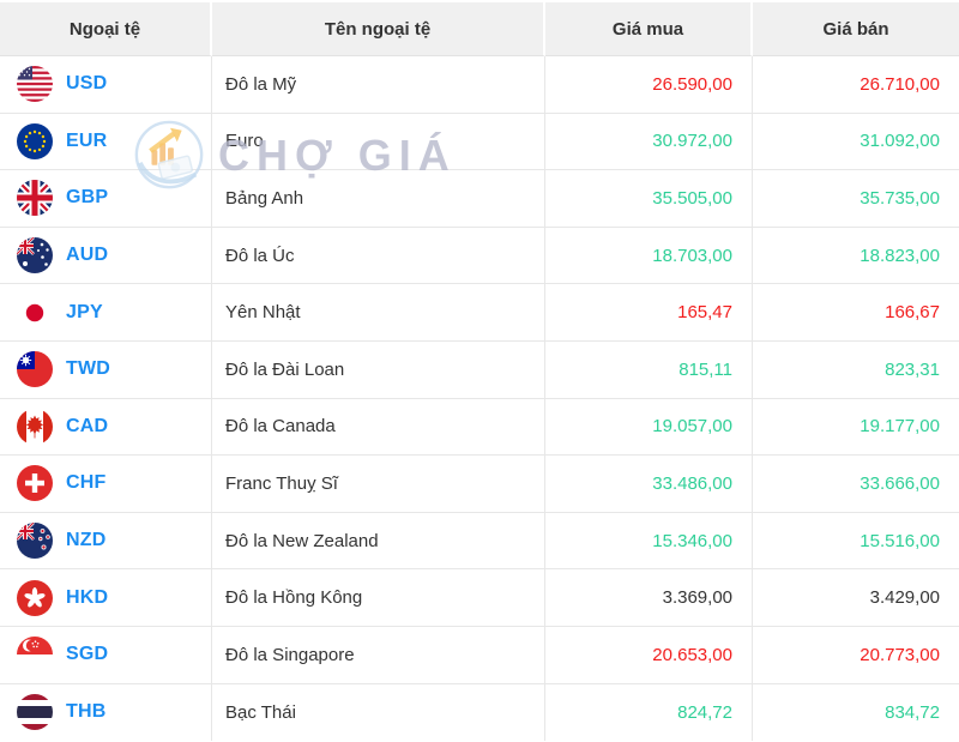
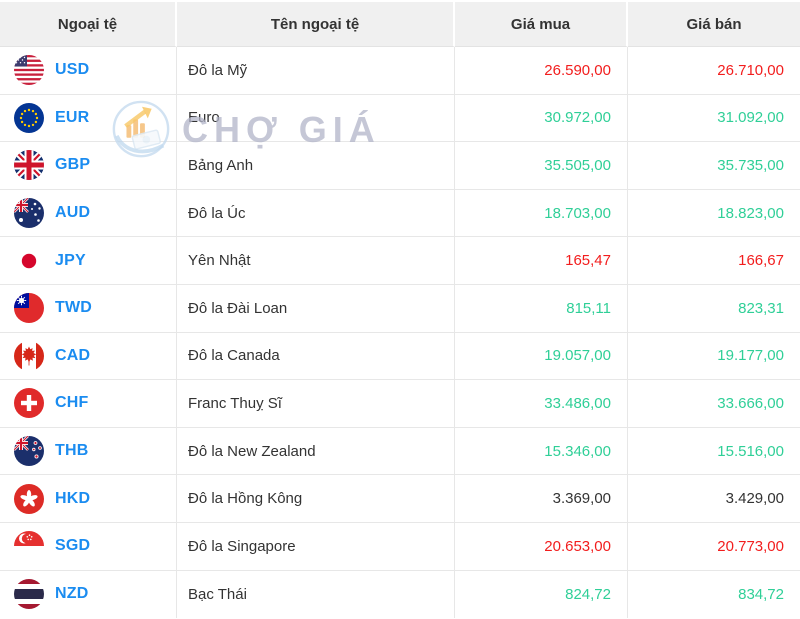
  Ngoại tệ	Tên ngoại tệ	Giá mua	Giá bán
  USD	Đô la Mỹ	26.590,00	26.710,00
  EUR	Euro	30.972,00	31.092,00
  GBP	Bảng Anh	35.505,00	35.735,00
  AUD	Đô la Úc	18.703,00	18.823,00
  JPY	Yên Nhật	165,47	166,67
  TWD	Đô la Đài Loan	815,11	823,31
  CAD	Đô la Canada	19.057,00	19.177,00
  CHF	Franc Thuỵ Sĩ	33.486,00	33.666,00
- NZD	Đô la New Zealand	15.346,00	15.516,00
+ THB	Đô la New Zealand	15.346,00	15.516,00
  HKD	Đô la Hồng Kông	3.369,00	3.429,00
  SGD	Đô la Singapore	20.653,00	20.773,00
- THB	Bạc Thái	824,72	834,72
+ NZD	Bạc Thái	824,72	834,72
  CHỢ GIÁ
